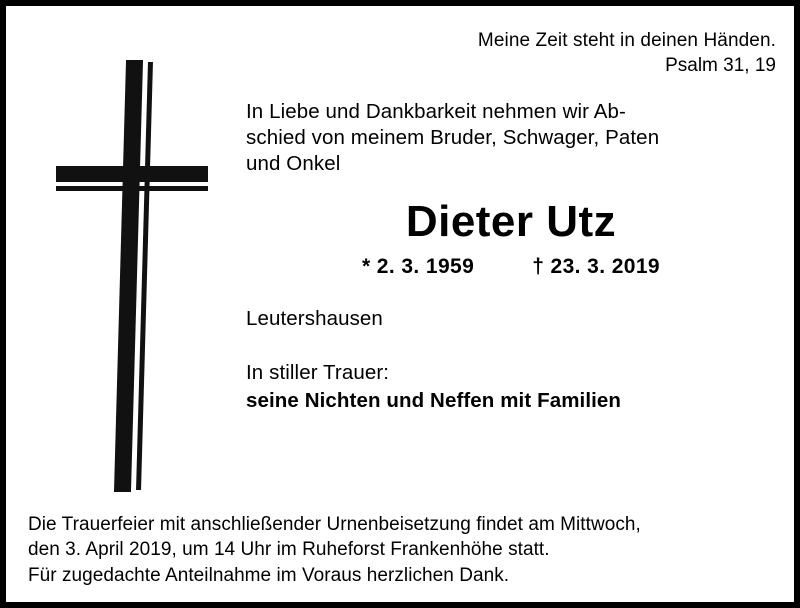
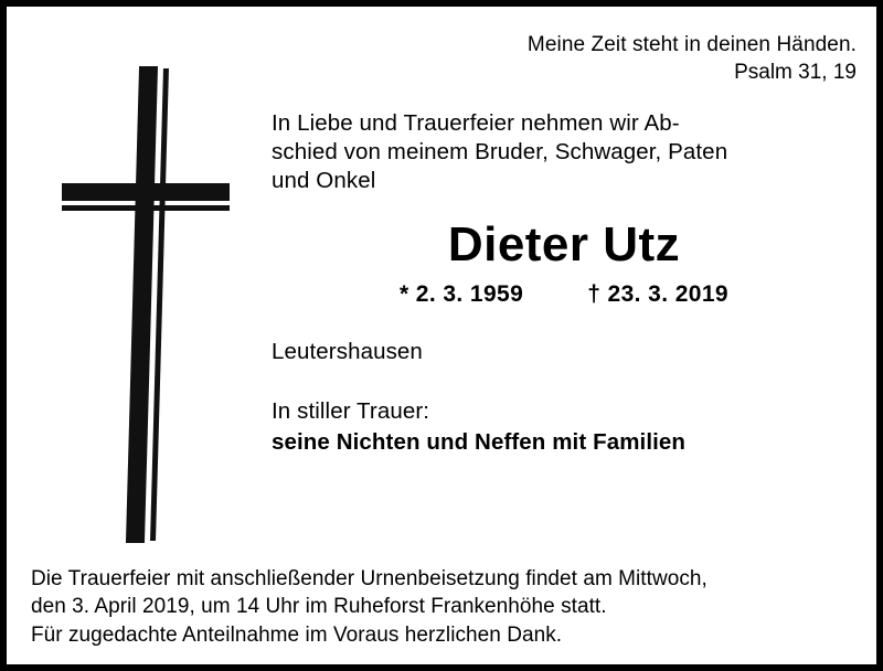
  Meine Zeit steht in deinen Händen.
  Psalm 31, 19
- In Liebe und Dankbarkeit nehmen wir Ab-
+ In Liebe und Trauerfeier nehmen wir Ab-
  schied von meinem Bruder, Schwager, Paten
  und Onkel
  Dieter Utz
  * 2. 3. 1959
  † 23. 3. 2019
  Leutershausen
  In stiller Trauer:
  seine Nichten und Neffen mit Familien
  Die Trauerfeier mit anschließender Urnenbeisetzung findet am Mittwoch,
  den 3. April 2019, um 14 Uhr im Ruheforst Frankenhöhe statt.
  Für zugedachte Anteilnahme im Voraus herzlichen Dank.
